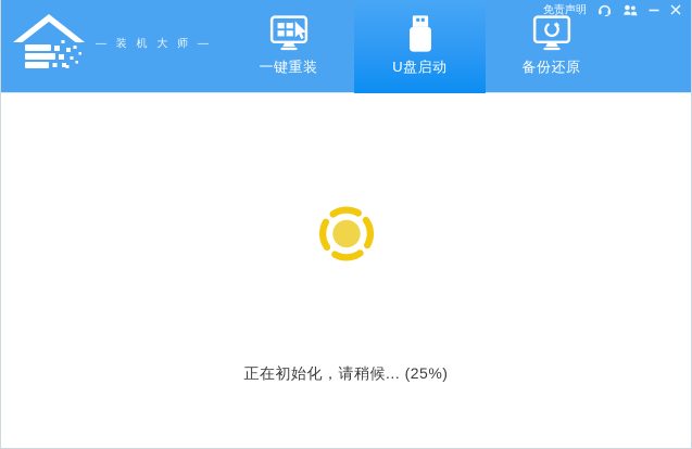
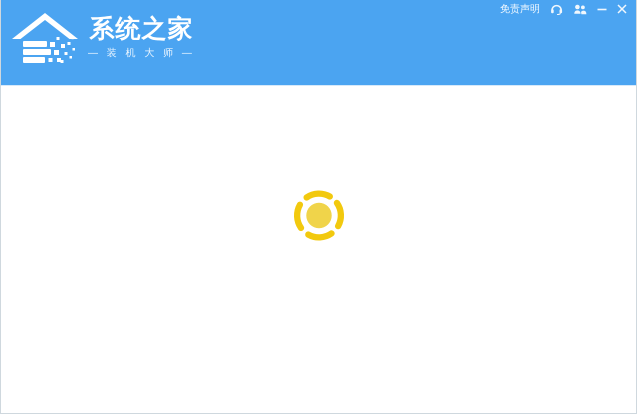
+ 系统之家
  — 装 机 大 师 —
- 一键重装
- U盘启动
- 备份还原
  免责声明
- 正在初始化，请稍候... (25%)
